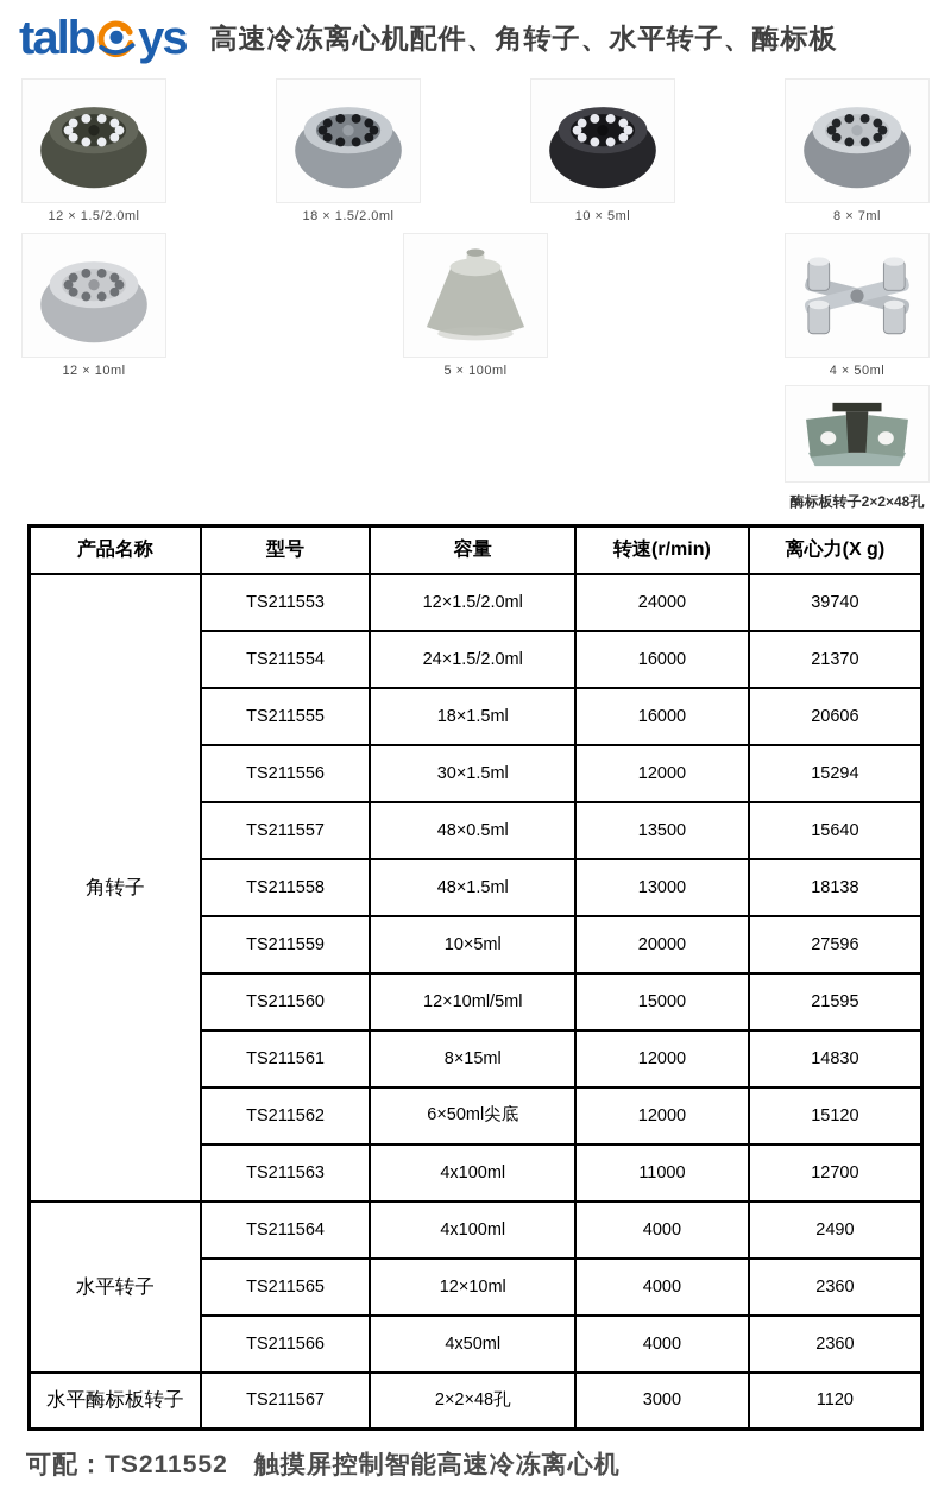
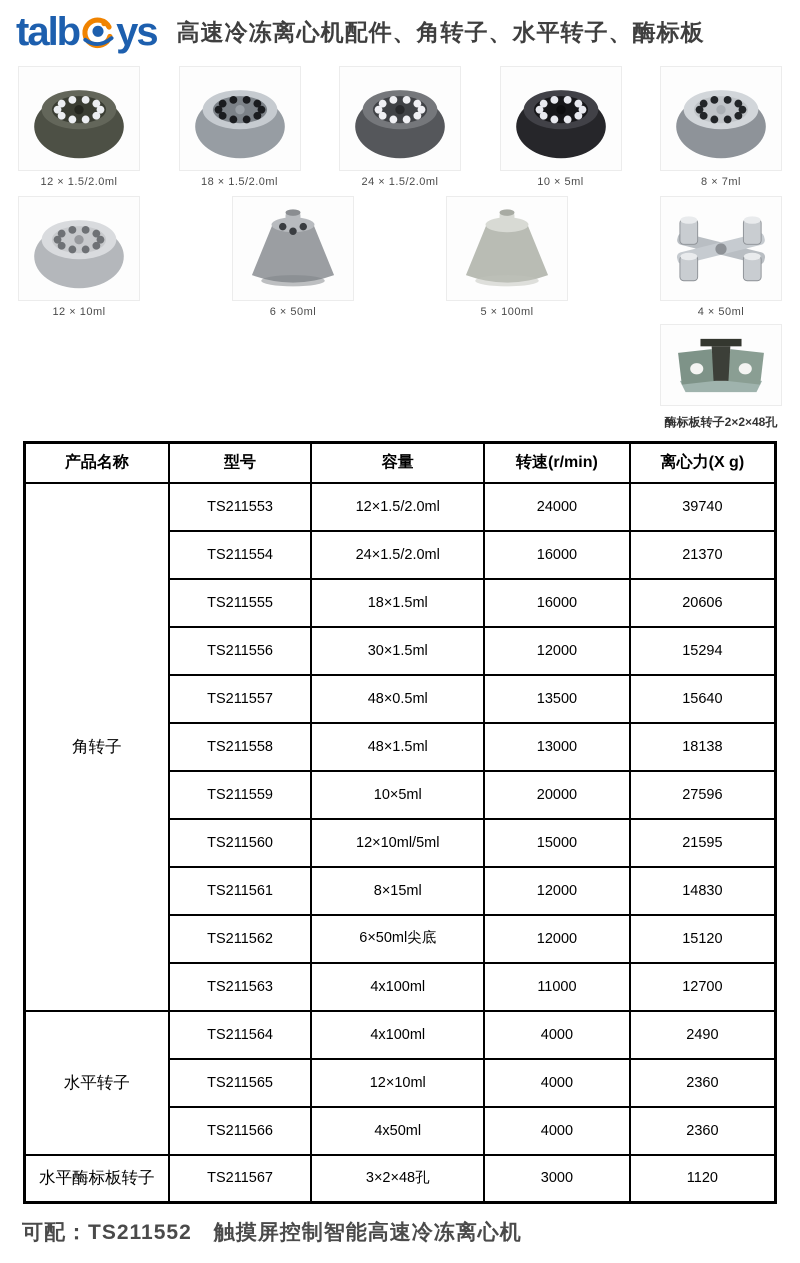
  talb
  ys
  高速冷冻离心机配件、角转子、水平转子、酶标板
  12 × 1.5/2.0ml
  18 × 1.5/2.0ml
+ 24 × 1.5/2.0ml
  10 × 5ml
  8 × 7ml
  12 × 10ml
+ 6 × 50ml
  5 × 100ml
  4 × 50ml
  酶标板转子2×2×48孔
  产品名称	型号	容量	转速(r/min)	离心力(X g)
  角转子	TS211553	12×1.5/2.0ml	24000	39740
  TS211554	24×1.5/2.0ml	16000	21370
  TS211555	18×1.5ml	16000	20606
  TS211556	30×1.5ml	12000	15294
  TS211557	48×0.5ml	13500	15640
  TS211558	48×1.5ml	13000	18138
  TS211559	10×5ml	20000	27596
  TS211560	12×10ml/5ml	15000	21595
  TS211561	8×15ml	12000	14830
  TS211562	6×50ml尖底	12000	15120
  TS211563	4x100ml	11000	12700
  水平转子	TS211564	4x100ml	4000	2490
  TS211565	12×10ml	4000	2360
  TS211566	4x50ml	4000	2360
- 水平酶标板转子	TS211567	2×2×48孔	3000	1120
+ 水平酶标板转子	TS211567	3×2×48孔	3000	1120
  可配：TS211552 触摸屏控制智能高速冷冻离心机
